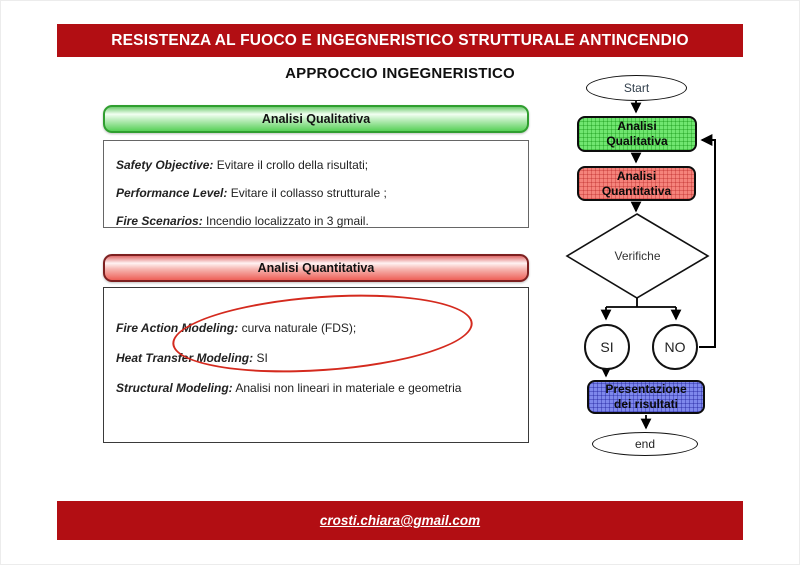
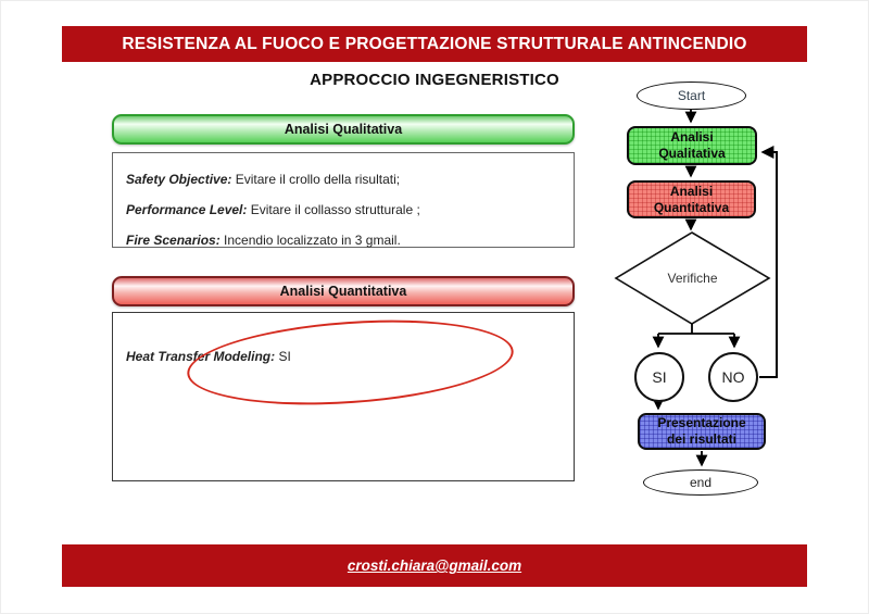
- RESISTENZA AL FUOCO E INGEGNERISTICO STRUTTURALE ANTINCENDIO
+ RESISTENZA AL FUOCO E PROGETTAZIONE STRUTTURALE ANTINCENDIO
  APPROCCIO INGEGNERISTICO
  Analisi Qualitativa
  Safety Objective: Evitare il crollo della risultati;
  Performance Level: Evitare il collasso strutturale ;
  Fire Scenarios: Incendio localizzato in 3 gmail.
  Analisi Quantitativa
- Fire Action Modeling: curva naturale (FDS);
  Heat Transfer Modeling: SI
- Structural Modeling: Analisi non lineari in materiale e geometria
  Start
  Analisi Qualitativa
  Analisi Quantitativa
  Verifiche
  SI
  NO
  Presentazione dei risultati
  end
  crosti.chiara@gmail.com
